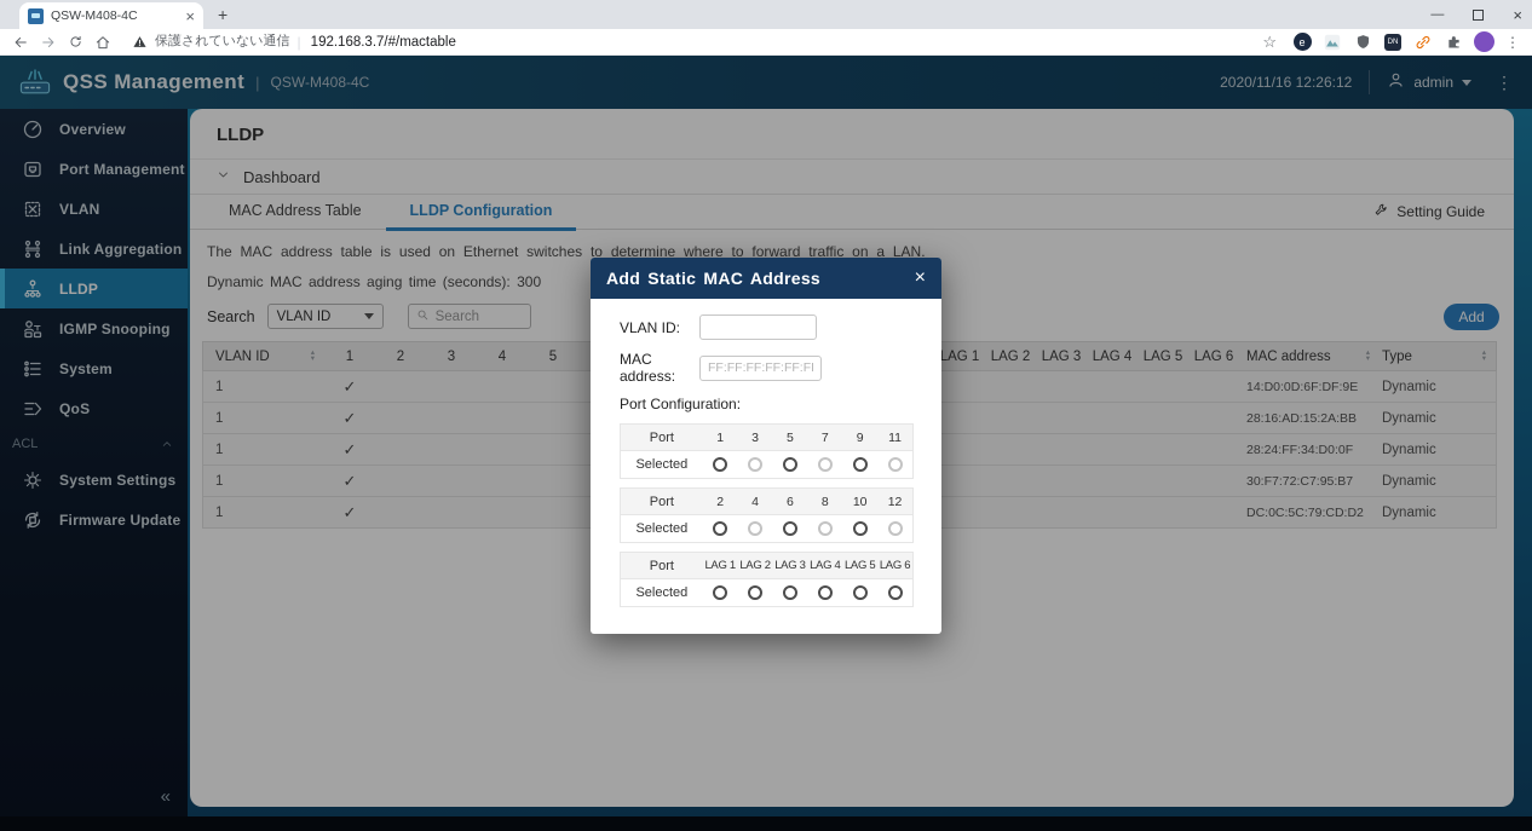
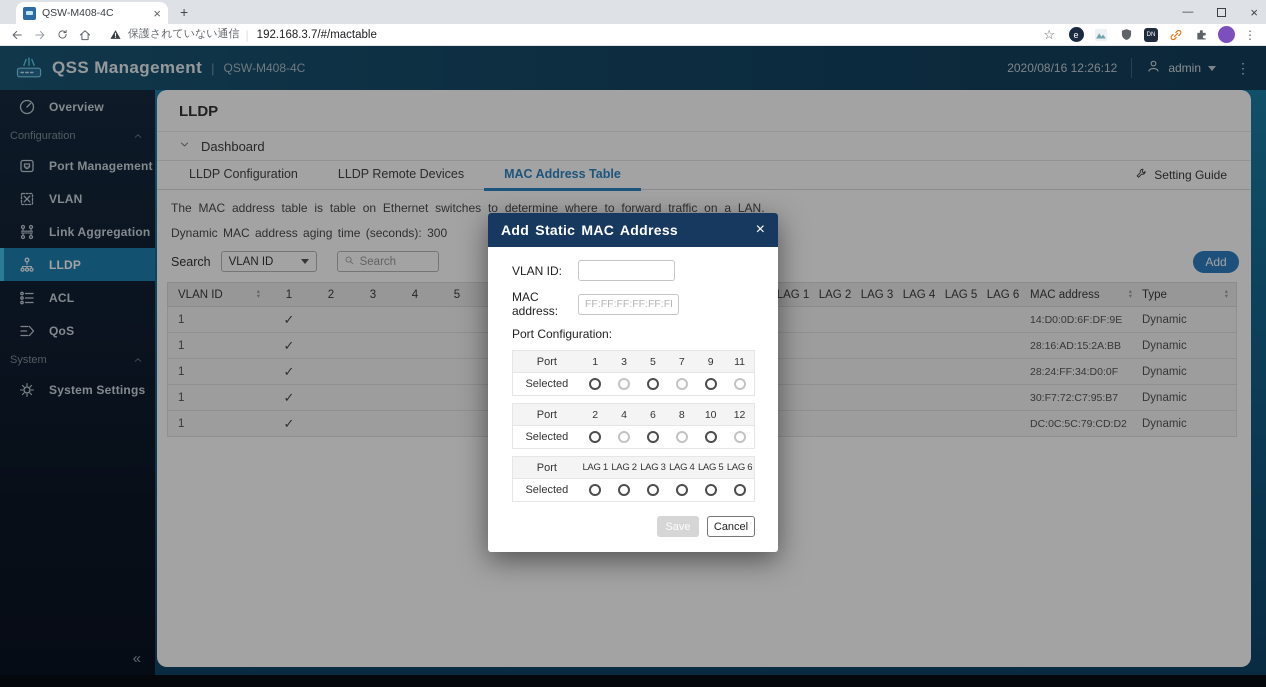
  QSW-M408-4C
  ×
  +
  —
  ×
  保護されていない通信
  192.168.3.7/#/mactable
  ☆
  e
  ⋮
  QSS Management
  |
  QSW-M408-4C
- 2020/11/16 12:26:12
+ 2020/08/16 12:26:12
  admin
  ⋮
  «
  Overview
+ Configuration
  Port Management
  VLAN
  Link Aggregation
  LLDP
- IGMP Snooping
- System
+ ACL
  QoS
- ACL
+ System
  System Settings
- Firmware Update
  LLDP
  Dashboard
- MAC Address Table
+ LLDP Configuration
+ LLDP Remote Devices
- LLDP Configuration
+ MAC Address Table
  Setting Guide
- The MAC address table is used on Ethernet switches to determine where to forward traffic on a LAN.
+ The MAC address table is table on Ethernet switches to determine where to forward traffic on a LAN.
  Dynamic MAC address aging time (seconds): 300
  Search
  VLAN ID
  Search
  Add
  VLAN ID
  1
  2
  3
  4
  5
  LAG 1
  LAG 2
  LAG 3
  LAG 4
  LAG 5
  LAG 6
  MAC address
  Type
  1
  ✓
  14:D0:0D:6F:DF:9E
  Dynamic
  1
  ✓
  28:16:AD:15:2A:BB
  Dynamic
  1
  ✓
  28:24:FF:34:D0:0F
  Dynamic
  1
  ✓
  30:F7:72:C7:95:B7
  Dynamic
  1
  ✓
  DC:0C:5C:79:CD:D2
  Dynamic
  Add Static MAC Address
  ×
  VLAN ID:
  MAC address:
  FF:FF:FF:FF:FF:F
  Port Configuration:
  Port
  1
  3
  5
  7
  9
  11
  Selected
  Port
  2
  4
  6
  8
  10
  12
  Selected
  Port
  LAG 1
  LAG 2
  LAG 3
  LAG 4
  LAG 5
  LAG 6
  Selected
+ Save
+ Cancel
